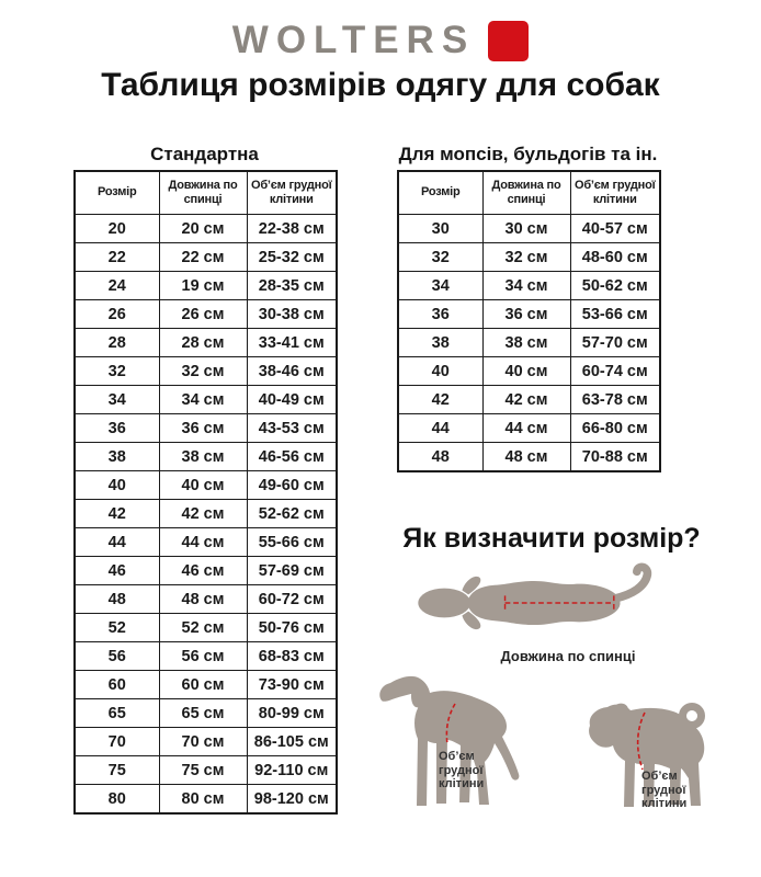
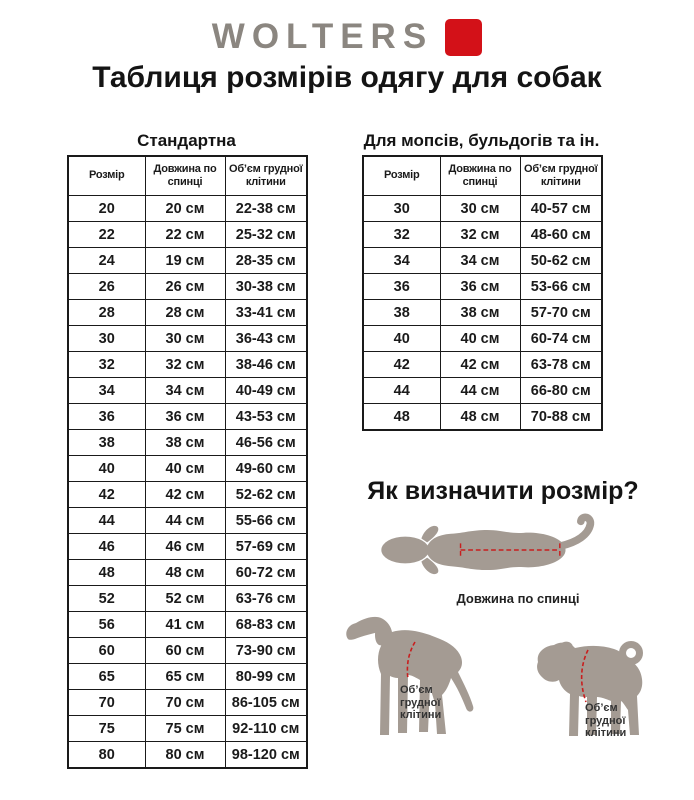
  WOLTERS
  Таблиця розмірів одягу для собак
  Стандартна
  Розмір	Довжина по спинці	Об’єм грудної клітини
  20	20 см	22-38 см
  22	22 см	25-32 см
  24	19 см	28-35 см
  26	26 см	30-38 см
  28	28 см	33-41 см
+ 30	30 см	36-43 см
  32	32 см	38-46 см
  34	34 см	40-49 см
  36	36 см	43-53 см
  38	38 см	46-56 см
  40	40 см	49-60 см
  42	42 см	52-62 см
  44	44 см	55-66 см
  46	46 см	57-69 см
  48	48 см	60-72 см
- 52	52 см	50-76 см
+ 52	52 см	63-76 см
- 56	56 см	68-83 см
+ 56	41 см	68-83 см
  60	60 см	73-90 см
  65	65 см	80-99 см
  70	70 см	86-105 см
  75	75 см	92-110 см
  80	80 см	98-120 см
  Для мопсів, бульдогів та ін.
  Розмір	Довжина по спинці	Об’єм грудної клітини
  30	30 см	40-57 см
  32	32 см	48-60 см
  34	34 см	50-62 см
  36	36 см	53-66 см
  38	38 см	57-70 см
  40	40 см	60-74 см
  42	42 см	63-78 см
  44	44 см	66-80 см
  48	48 см	70-88 см
  Як визначити розмір?
  Довжина по спинці
  Об’єм
  грудної
  клітини
  Об’єм
  грудної
  клітини
